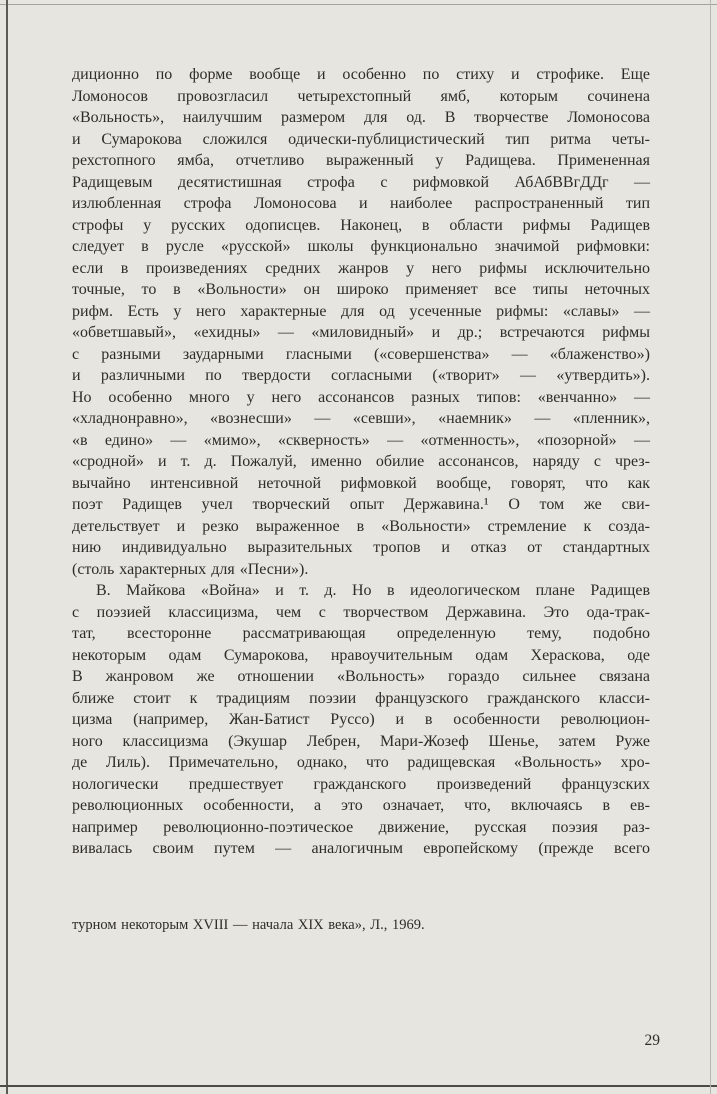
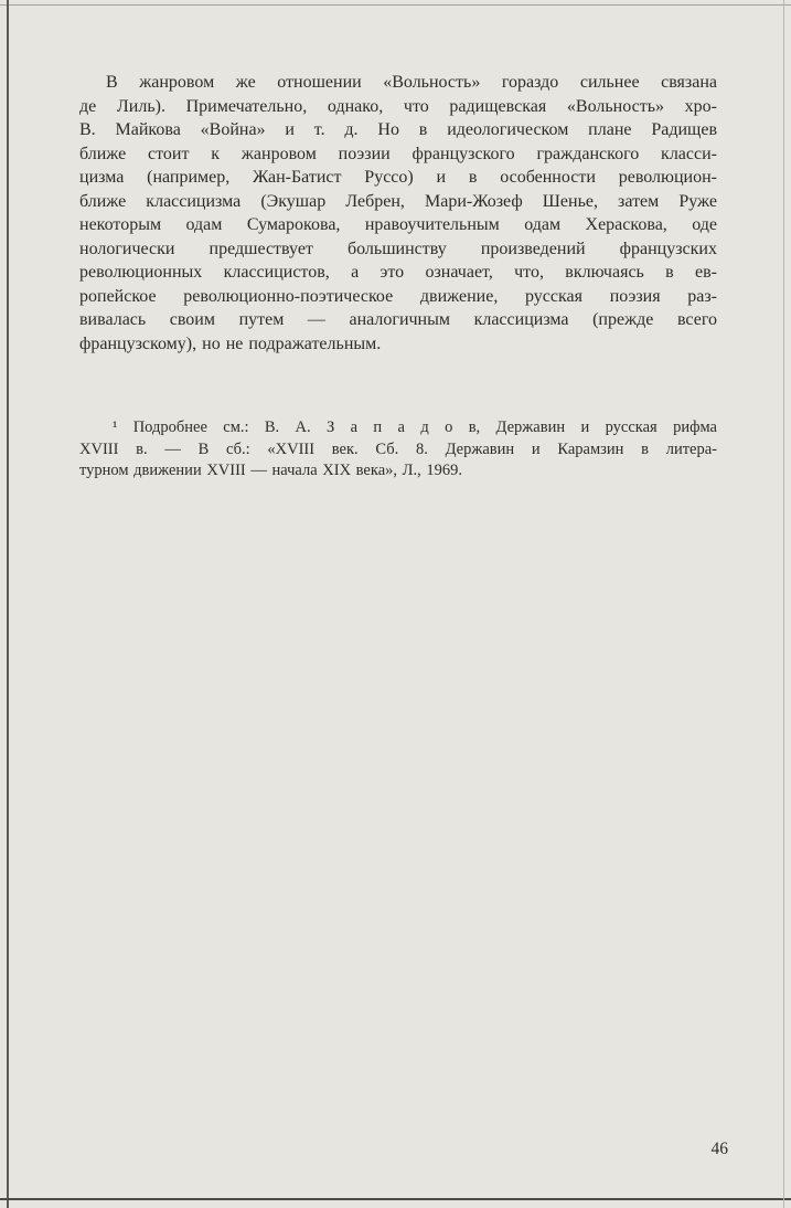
- диционно по форме вообще и особенно по стиху и строфике. Еще
- Ломоносов провозгласил четырехстопный ямб, которым сочинена
- «Вольность», наилучшим размером для од. В творчестве Ломоносова
- и Сумарокова сложился одически-публицистический тип ритма четы-
- рехстопного ямба, отчетливо выраженный у Радищева. Примененная
- Радищевым десятистишная строфа с рифмовкой АбАбВВгДДг —
- излюбленная строфа Ломоносова и наиболее распространенный тип
- строфы у русских одописцев. Наконец, в области рифмы Радищев
- следует в русле «русской» школы функционально значимой рифмовки:
- если в произведениях средних жанров у него рифмы исключительно
- точные, то в «Вольности» он широко применяет все типы неточных
- рифм. Есть у него характерные для од усеченные рифмы: «славы» —
- «обветшавый», «ехидны» — «миловидный» и др.; встречаются рифмы
- с разными заударными гласными («совершенства» — «блаженство»)
- и различными по твердости согласными («творит» — «утвердить»).
- Но особенно много у него ассонансов разных типов: «венчанно» —
- «хладнонравно», «вознесши» — «севши», «наемник» — «пленник»,
- «в едино» — «мимо», «скверность» — «отменность», «позорной» —
- «сродной» и т. д. Пожалуй, именно обилие ассонансов, наряду с чрез-
- вычайно интенсивной неточной рифмовкой вообще, говорят, что как
- поэт Радищев учел творческий опыт Державина.¹ О том же сви-
- детельствует и резко выраженное в «Вольности» стремление к созда-
- нию индивидуально выразительных тропов и отказ от стандартных
- (столь характерных для «Песни»).
- В. Майкова «Война» и т. д. Но в идеологическом плане Радищев
+ В жанровом же отношении «Вольность» гораздо сильнее связана
- с поэзией классицизма, чем с творчеством Державина. Это ода-трак-
- тат, всесторонне рассматривающая определенную тему, подобно
- некоторым одам Сумарокова, нравоучительным одам Хераскова, оде
+ де Лиль). Примечательно, однако, что радищевская «Вольность» хро-
- В жанровом же отношении «Вольность» гораздо сильнее связана
+ В. Майкова «Война» и т. д. Но в идеологическом плане Радищев
- ближе стоит к традициям поэзии французского гражданского класси-
+ ближе стоит к жанровом поэзии французского гражданского класси-
  цизма (например, Жан-Батист Руссо) и в особенности революцион-
- ного классицизма (Экушар Лебрен, Мари-Жозеф Шенье, затем Руже
+ ближе классицизма (Экушар Лебрен, Мари-Жозеф Шенье, затем Руже
- де Лиль). Примечательно, однако, что радищевская «Вольность» хро-
+ некоторым одам Сумарокова, нравоучительным одам Хераскова, оде
- нологически предшествует гражданского произведений французских
+ нологически предшествует большинству произведений французских
- революционных особенности, а это означает, что, включаясь в ев-
+ революционных классицистов, а это означает, что, включаясь в ев-
- например революционно-поэтическое движение, русская поэзия раз-
+ ропейское революционно-поэтическое движение, русская поэзия раз-
- вивалась своим путем — аналогичным европейскому (прежде всего
+ вивалась своим путем — аналогичным классицизма (прежде всего
+ французскому), но не подражательным.
+ ¹ Подробнее см.: В. А. З а п а д о в, Державин и русская рифма
+ XVIII в. — В сб.: «XVIII век. Сб. 8. Державин и Карамзин в литера-
- турном некоторым XVIII — начала XIX века», Л., 1969.
+ турном движении XVIII — начала XIX века», Л., 1969.
- 29
+ 46
